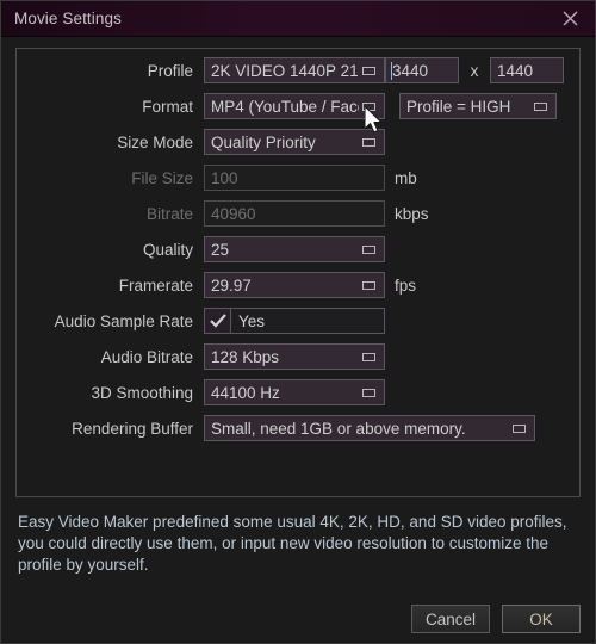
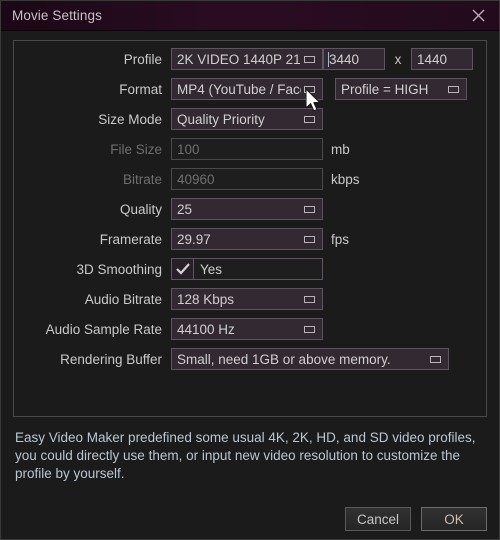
  Movie Settings
  Profile
  2K VIDEO 1440P 21
  3440
  x
  1440
  Format
  MP4 (YouTube / Fac
  Profile = HIGH
  Size Mode
  Quality Priority
  File Size
  100
  mb
  Bitrate
  40960
  kbps
  Quality
  25
  Framerate
  29.97
  fps
- Audio Sample Rate
+ 3D Smoothing
  Yes
  Audio Bitrate
  128 Kbps
- 3D Smoothing
+ Audio Sample Rate
  44100 Hz
  Rendering Buffer
  Small, need 1GB or above memory.
  Easy Video Maker predefined some usual 4K, 2K, HD, and SD video profiles, you could directly use them, or input new video resolution to customize the profile by yourself.
  Cancel
  OK
